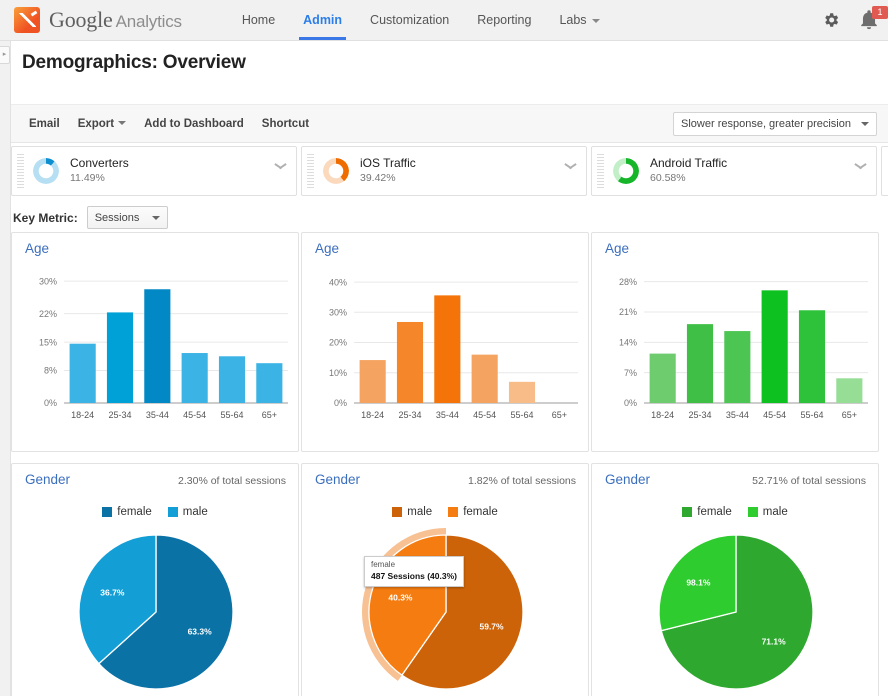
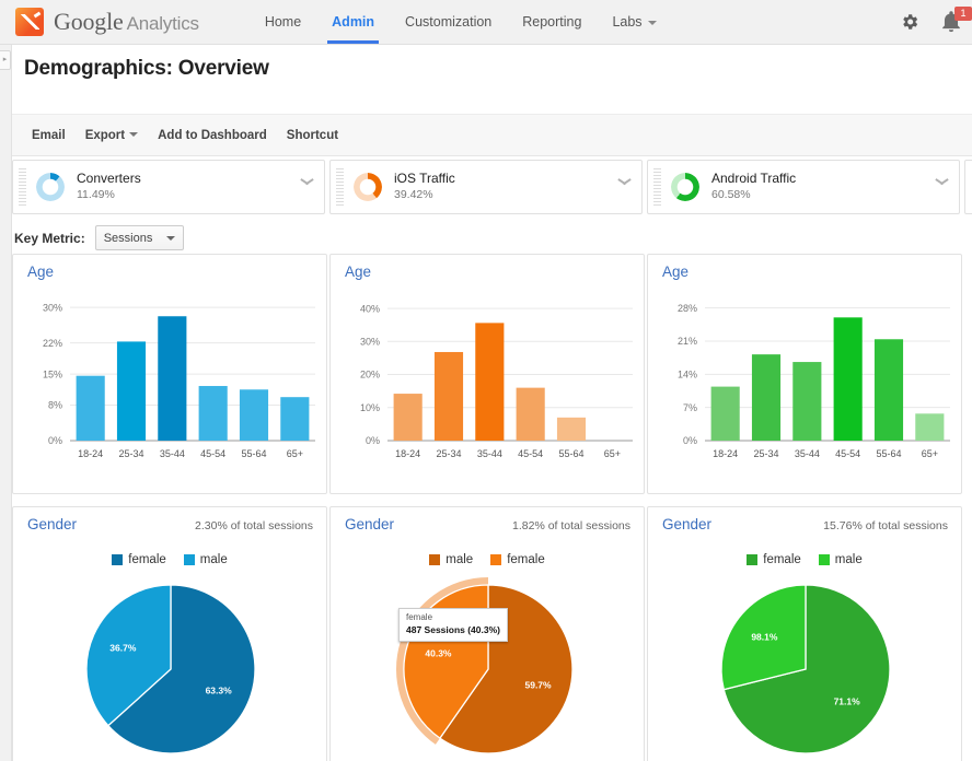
  Google Analytics
  Home
  Admin
  Customization
  Reporting
  Labs
  1
  Demographics: Overview
  Email
  Export
  Add to Dashboard
  Shortcut
- Slower response, greater precision
  Converters
  11.49%
  iOS Traffic
  39.42%
  Android Traffic
  60.58%
  Key Metric:
  Sessions
  Age
  0%
  8%
  15%
  22%
  30%
  18-24
  25-34
  35-44
  45-54
  55-64
  65+
  Age
  0%
  10%
  20%
  30%
  40%
  18-24
  25-34
  35-44
  45-54
  55-64
  65+
  Age
  0%
  7%
  14%
  21%
  28%
  18-24
  25-34
  35-44
  45-54
  55-64
  65+
  Gender
  2.30% of total sessions
  female
  male
  63.3%
  36.7%
  Gender
  1.82% of total sessions
  male
  female
  59.7%
  40.3%
  female
  487 Sessions (40.3%)
  Gender
- 52.71% of total sessions
+ 15.76% of total sessions
  female
  male
  71.1%
  98.1%
